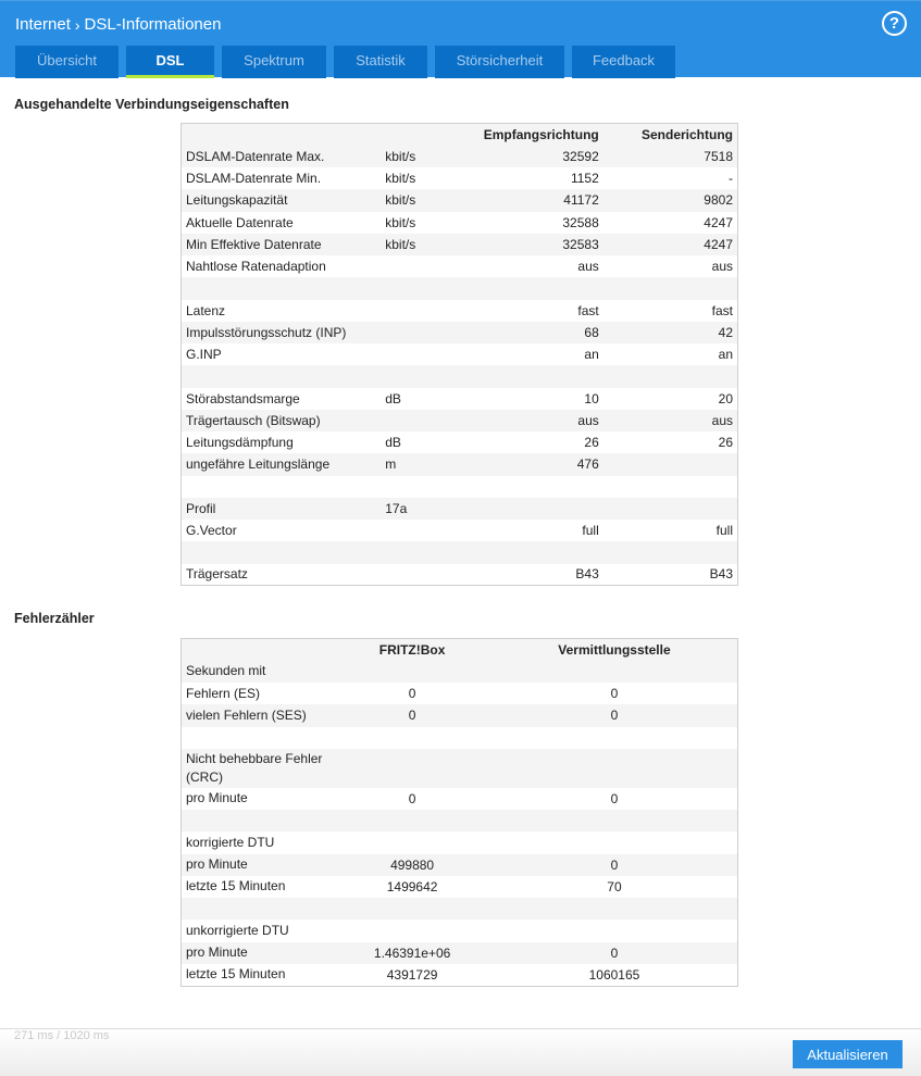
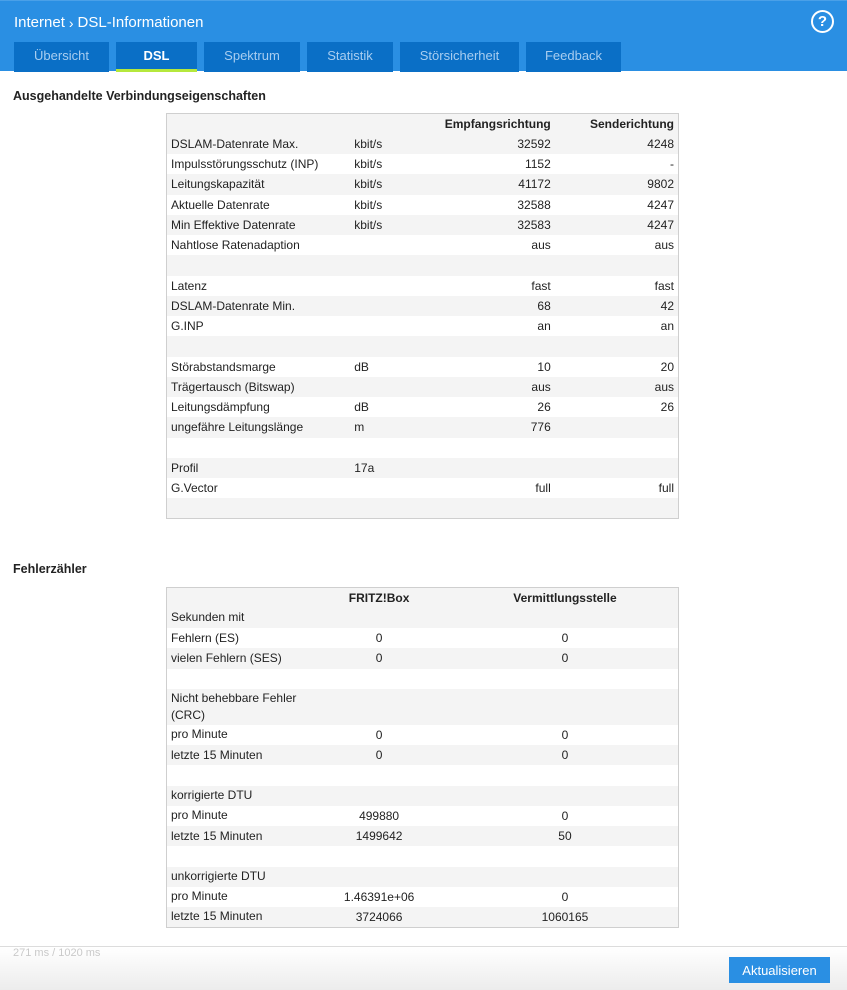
  Internet
  ›
  DSL-Informationen
  ?
  Übersicht
  DSL
  Spektrum
  Statistik
  Störsicherheit
  Feedback
  Ausgehandelte Verbindungseigenschaften
  		Empfangsrichtung	Senderichtung
- DSLAM-Datenrate Max.	kbit/s	32592	7518
+ DSLAM-Datenrate Max.	kbit/s	32592	4248
- DSLAM-Datenrate Min.	kbit/s	1152	-
+ Impulsstörungsschutz (INP)	kbit/s	1152	-
  Leitungskapazität	kbit/s	41172	9802
  Aktuelle Datenrate	kbit/s	32588	4247
  Min Effektive Datenrate	kbit/s	32583	4247
  Nahtlose Ratenadaption		aus	aus
  Latenz		fast	fast
- Impulsstörungsschutz (INP)		68	42
+ DSLAM-Datenrate Min.		68	42
  G.INP		an	an
  Störabstandsmarge	dB	10	20
  Trägertausch (Bitswap)		aus	aus
  Leitungsdämpfung	dB	26	26
- ungefähre Leitungslänge	m	476
+ ungefähre Leitungslänge	m	776
  Profil	17a
  G.Vector		full	full
- Trägersatz		B43	B43
  Fehlerzähler
  	FRITZ!Box	Vermittlungsstelle
  Sekunden mit
  Fehlern (ES)	0	0
  vielen Fehlern (SES)	0	0
  Nicht behebbare Fehler (CRC)
  pro Minute	0	0
+ letzte 15 Minuten	0	0
  korrigierte DTU
  pro Minute	499880	0
- letzte 15 Minuten	1499642	70
+ letzte 15 Minuten	1499642	50
  unkorrigierte DTU
  pro Minute	1.46391e+06	0
- letzte 15 Minuten	4391729	1060165
+ letzte 15 Minuten	3724066	1060165
  271 ms / 1020 ms
  Aktualisieren
